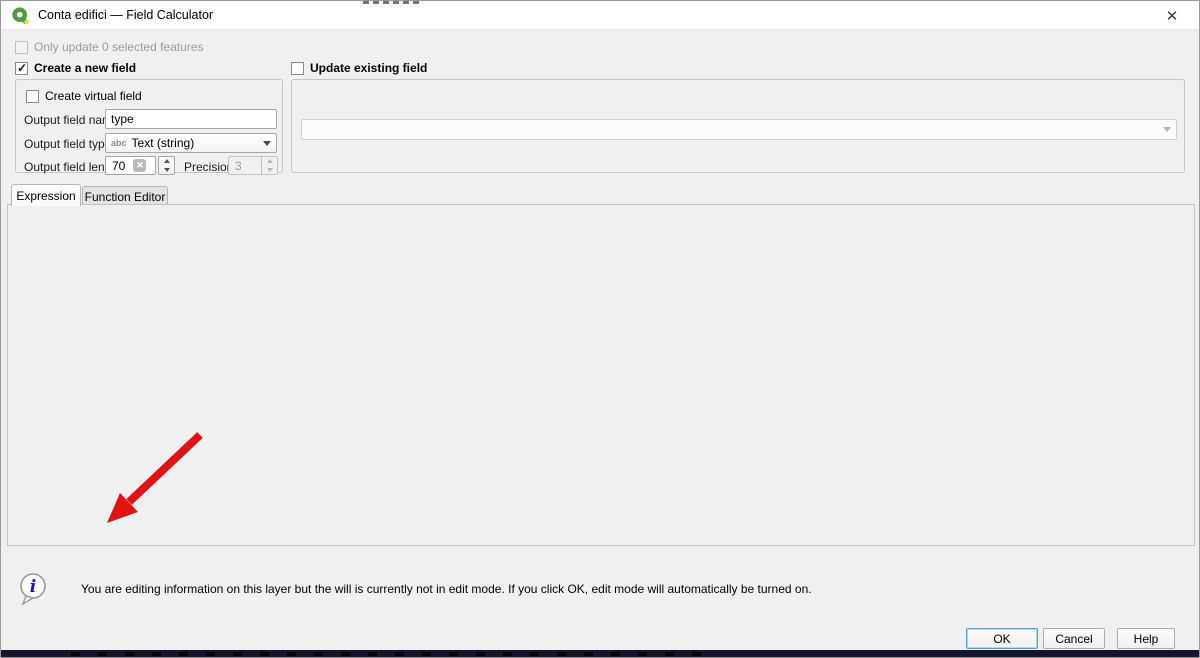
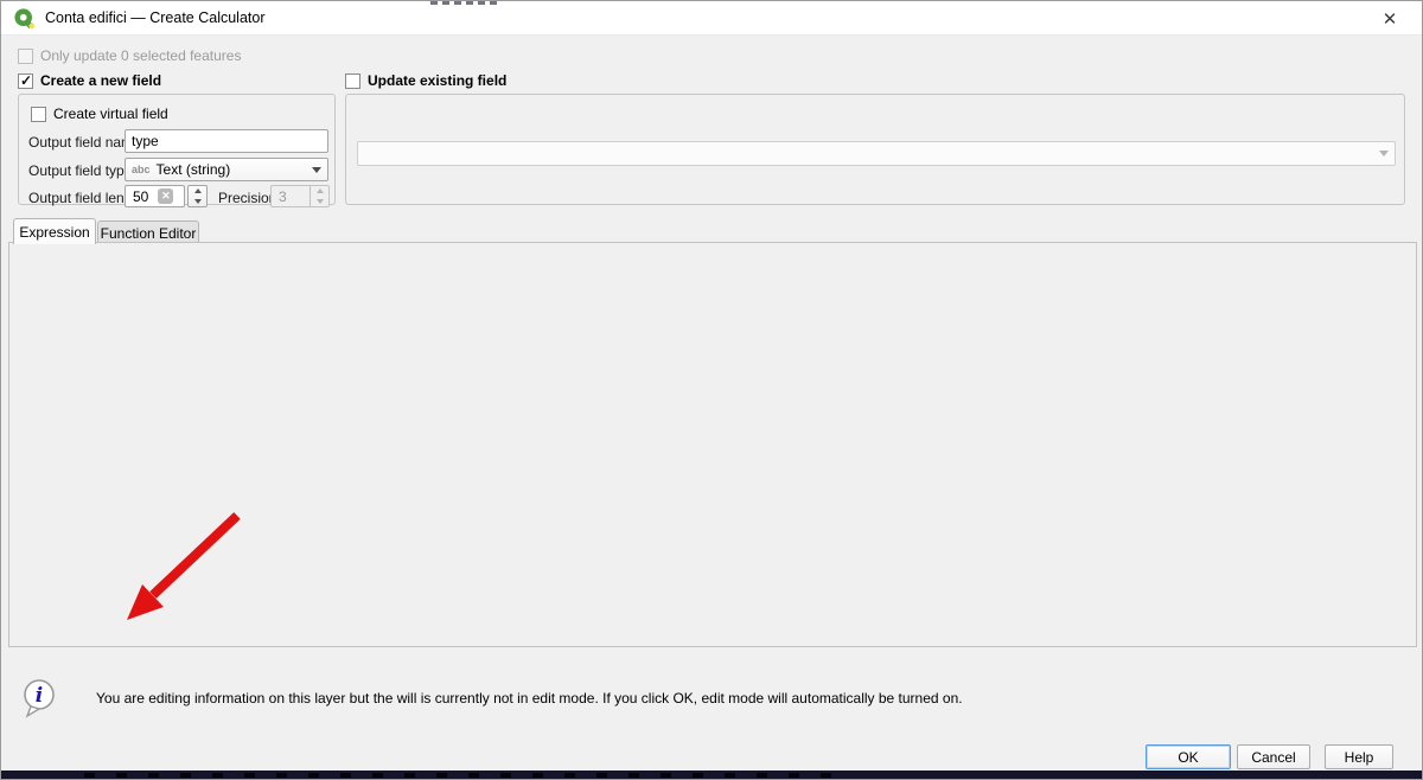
- Conta edifici — Field Calculator
+ Conta edifici — Create Calculator
  ✕
  Only update 0 selected features
  Create a new field
  Update existing field
  Create virtual field
  Output field na
  type
  Output field typ
  abc
  Text (string)
  Output field len
- 70
+ 50
  ✕
  Precisio
  3
  Expression
  Function Editor
  i
  You are editing information on this layer but the will is currently not in edit mode. If you click OK, edit mode will automatically be turned on.
  OK
  Cancel
  Help
